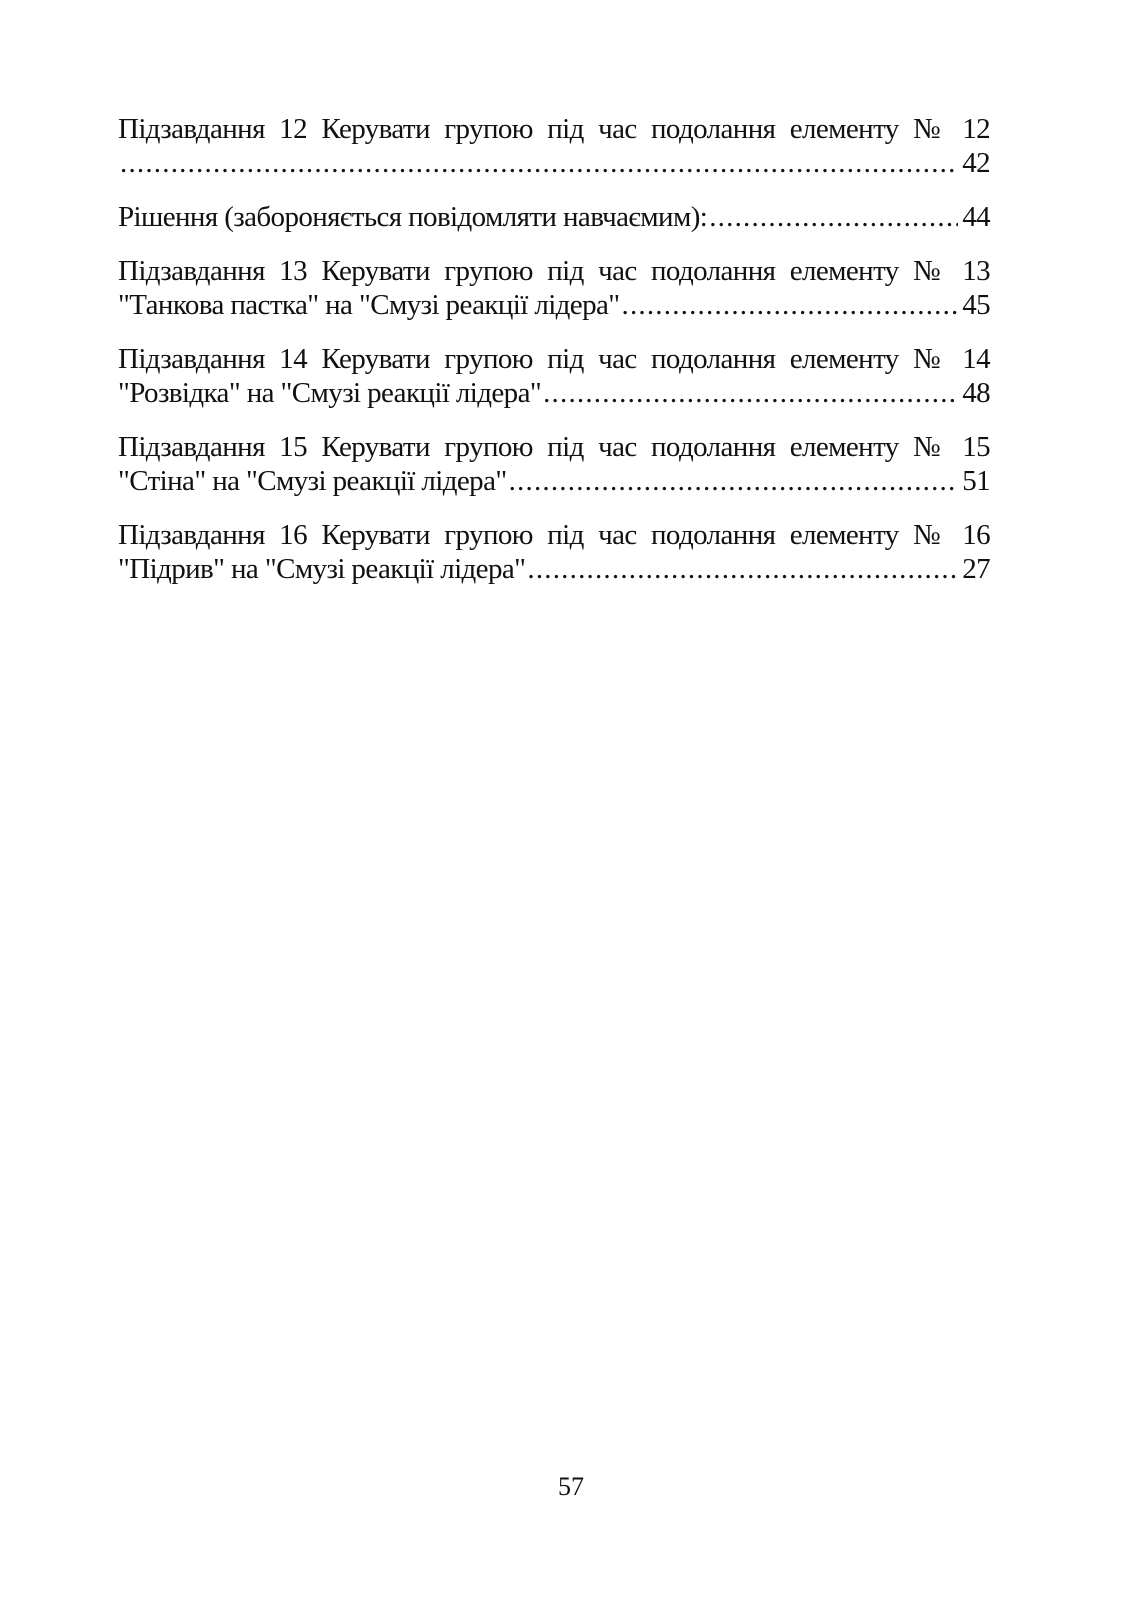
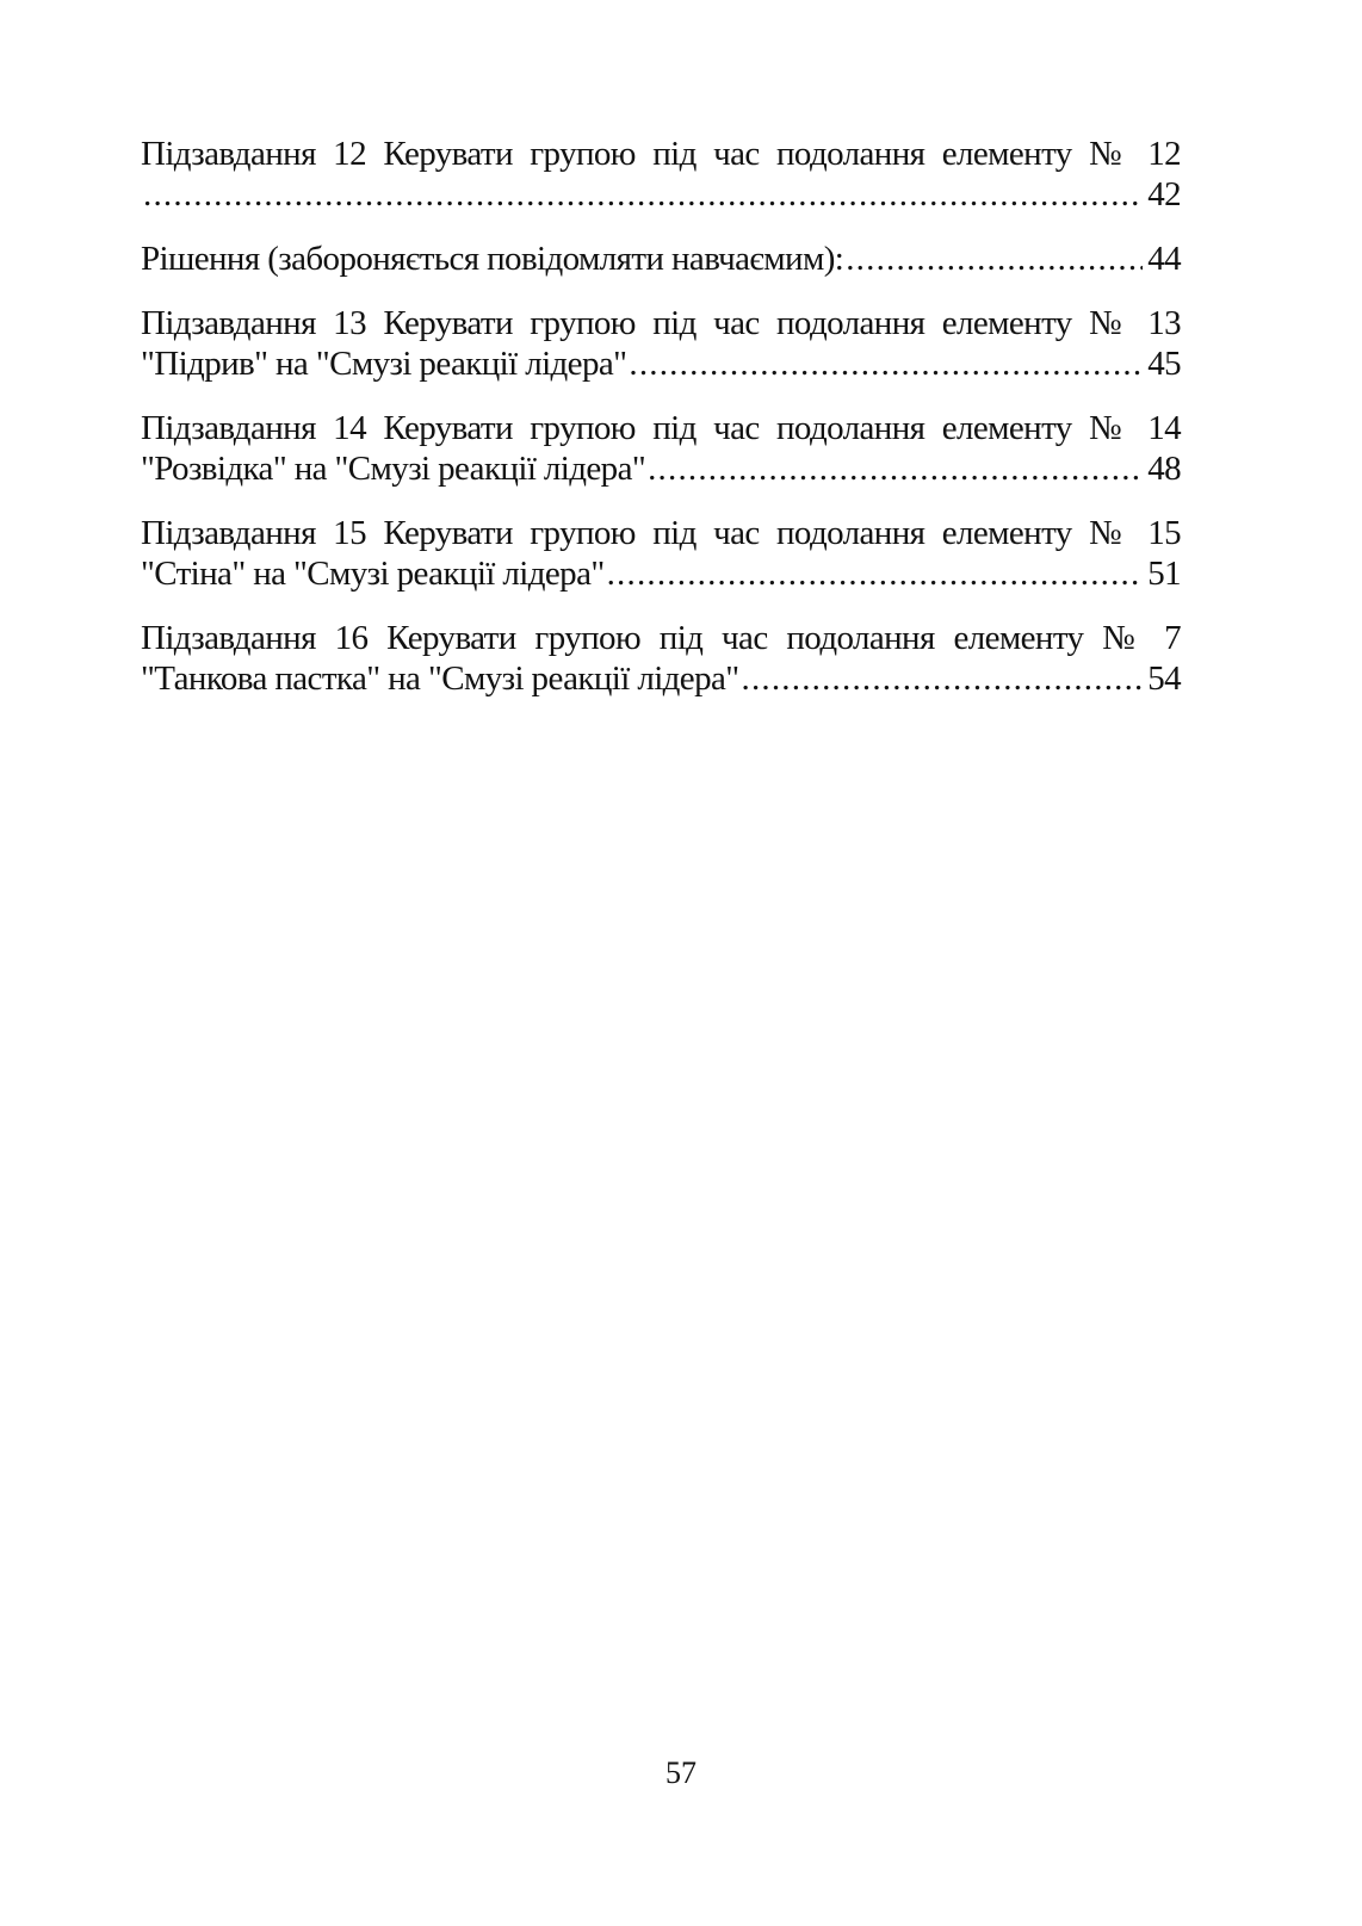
  Підзавдання 12 Керувати групою під час подолання елементу № 12
  42
  Рішення (забороняється повідомляти навчаємим):
  44
  Підзавдання 13 Керувати групою під час подолання елементу № 13
- "Танкова пастка" на "Смузі реакції лідера"
+ "Підрив" на "Смузі реакції лідера"
  45
  Підзавдання 14 Керувати групою під час подолання елементу № 14
  "Розвідка" на "Смузі реакції лідера"
  48
  Підзавдання 15 Керувати групою під час подолання елементу № 15
  "Стіна" на "Смузі реакції лідера"
  51
- Підзавдання 16 Керувати групою під час подолання елементу № 16
+ Підзавдання 16 Керувати групою під час подолання елементу № 7
- "Підрив" на "Смузі реакції лідера"
+ "Танкова пастка" на "Смузі реакції лідера"
- 27
+ 54
  57
